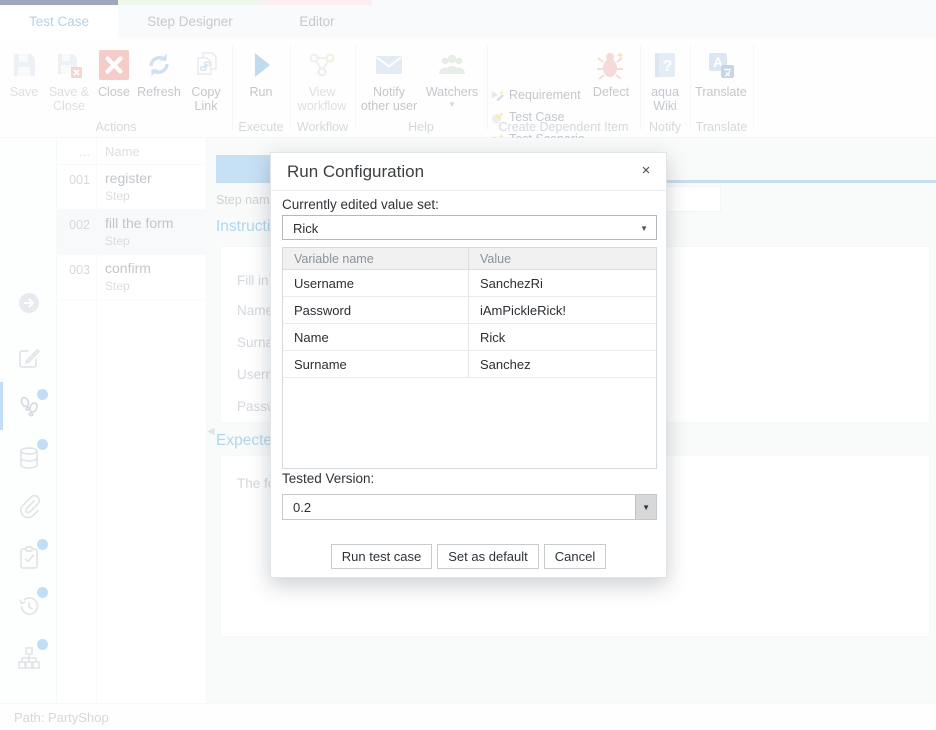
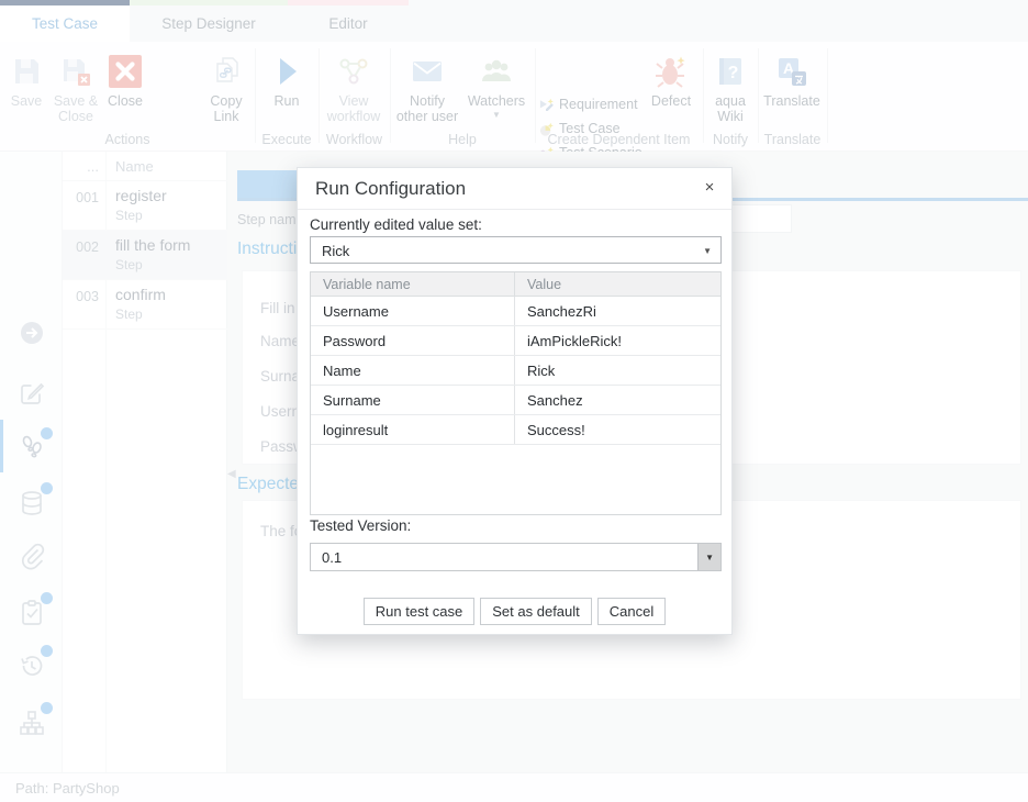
  Test Case
  Step Designer
  Editor
  Save
  Save & Close
  Close
- Refresh
  Copy Link
  Run
  View workflow
  Notify other user
  Watchers
  ▼
  Requirement
  Test Case
  Defect
  ?
  aqua Wiki
  A
  Translate
  Actions
  Execute
  Workflow
  Help
  Create Dependent Item
  Notify
  Translate
  ...
  Name
  001
  register
  Step
  002
  fill the form
  Step
  003
  confirm
  Step
  Step nam
  Instructi
  Nam
  ◀
  Path: PartyShop
  Run Configuration
  ×
  Currently edited value set:
  Rick
  ▼
  Variable name
  Value
  Username
  SanchezRi
  Password
  iAmPickleRick!
  Name
  Rick
  Surname
  Sanchez
+ loginresult
+ Success!
  Tested Version:
- 0.2
+ 0.1
  ▼
  Run test case
  Set as default
  Cancel
